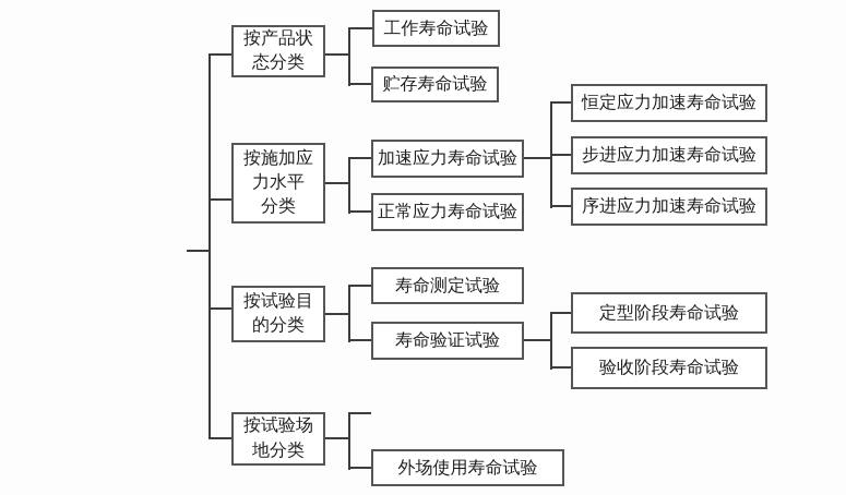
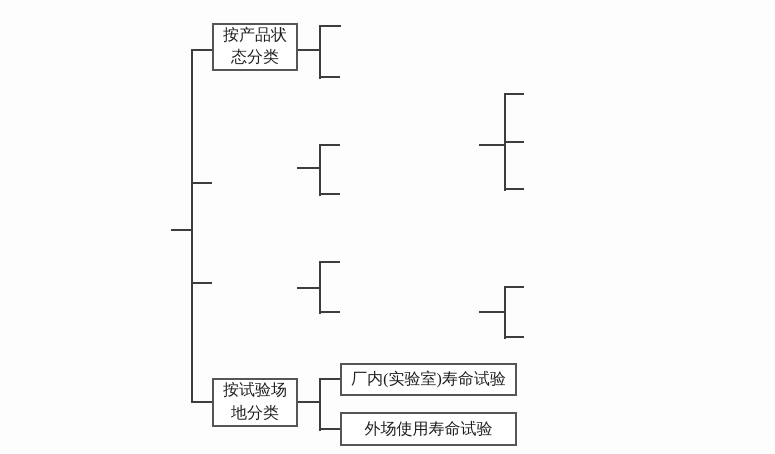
  按产品状
  态分类
- 工作寿命试验
- 贮存寿命试验
- 按施加应
- 力水平
- 分类
- 加速应力寿命试验
- 正常应力寿命试验
- 恒定应力加速寿命试验
- 步进应力加速寿命试验
- 序进应力加速寿命试验
- 按试验目
- 的分类
- 寿命测定试验
- 寿命验证试验
- 定型阶段寿命试验
- 验收阶段寿命试验
  按试验场
  地分类
+ 厂内(实验室)寿命试验
  外场使用寿命试验
